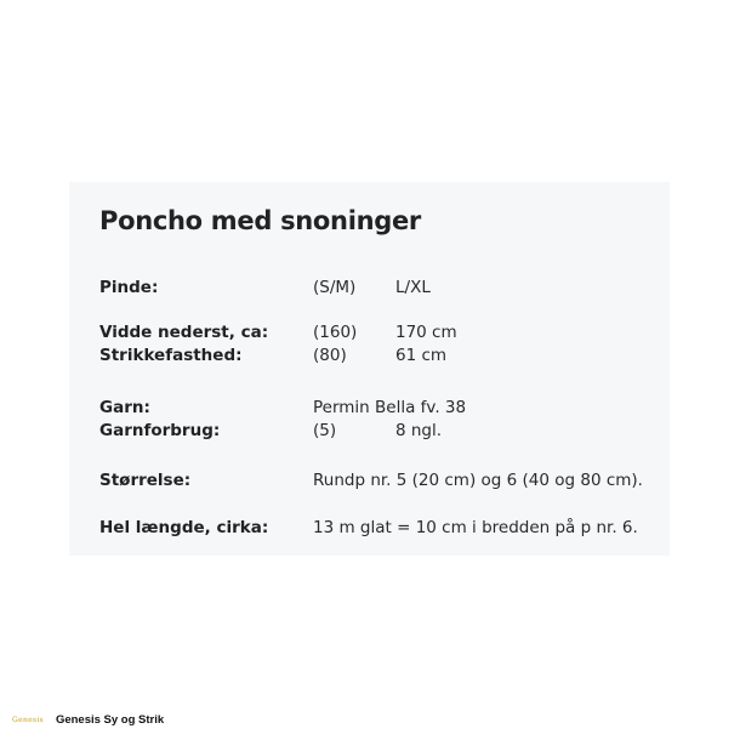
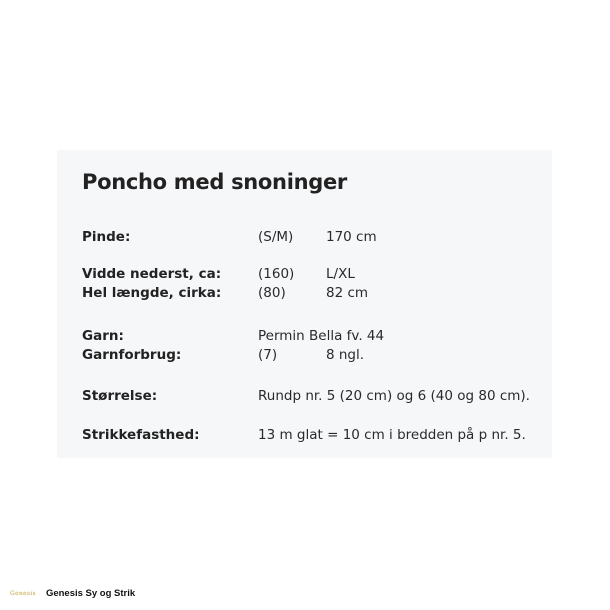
  Poncho med snoninger
  Pinde:
  (S/M)
- L/XL
+ 170 cm
  Vidde nederst, ca:
  (160)
- 170 cm
+ L/XL
- Strikkefasthed:
+ Hel længde, cirka:
  (80)
- 61 cm
+ 82 cm
  Garn:
- Permin Bella fv. 38
+ Permin Bella fv. 44
  Garnforbrug:
- (5)
+ (7)
  8 ngl.
  Størrelse:
  Rundp nr. 5 (20 cm) og 6 (40 og 80 cm).
- Hel længde, cirka:
+ Strikkefasthed:
- 13 m glat = 10 cm i bredden på p nr. 6.
+ 13 m glat = 10 cm i bredden på p nr. 5.
  Genesis Sy og Strik
